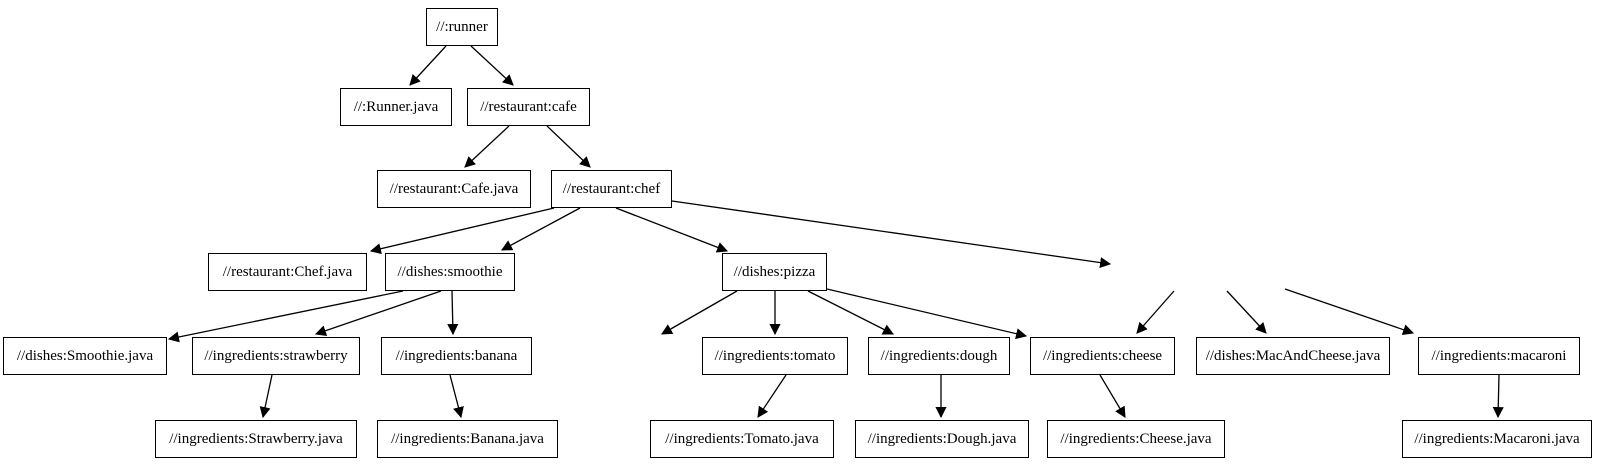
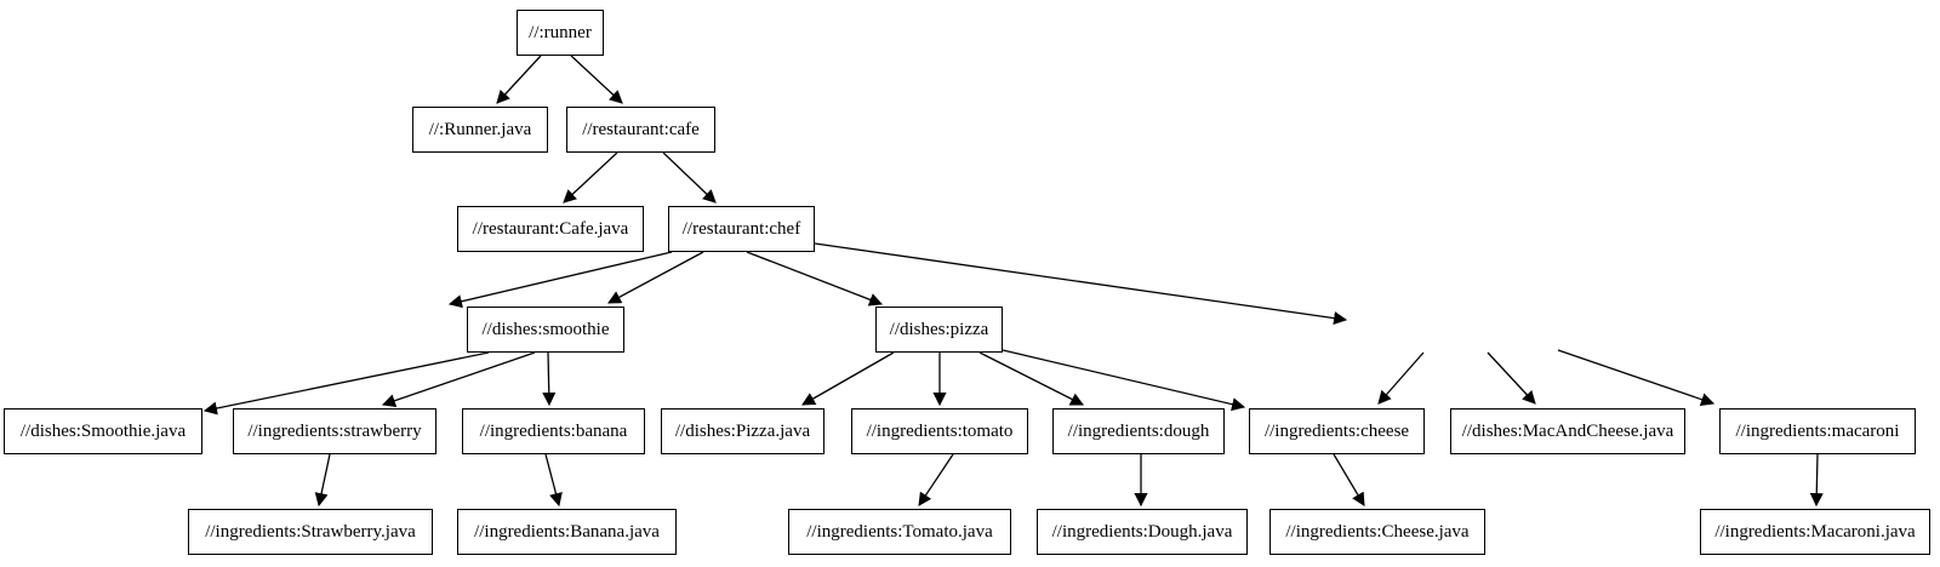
  //:runner
  //:Runner.java
  //restaurant:cafe
  //restaurant:Cafe.java
  //restaurant:chef
- //restaurant:Chef.java
  //dishes:smoothie
  //dishes:pizza
  //dishes:Smoothie.java
  //ingredients:strawberry
  //ingredients:banana
+ //dishes:Pizza.java
  //ingredients:tomato
  //ingredients:dough
  //ingredients:cheese
  //dishes:MacAndCheese.java
  //ingredients:macaroni
  //ingredients:Strawberry.java
  //ingredients:Banana.java
  //ingredients:Tomato.java
  //ingredients:Dough.java
  //ingredients:Cheese.java
  //ingredients:Macaroni.java
